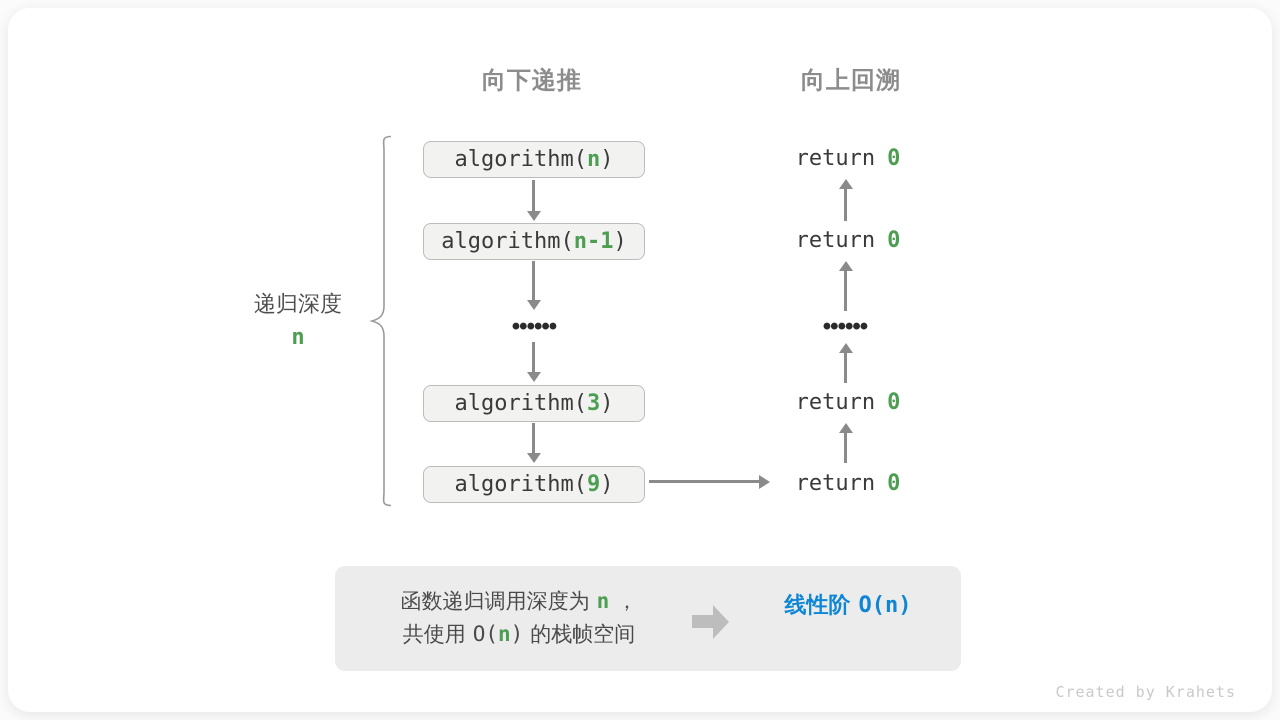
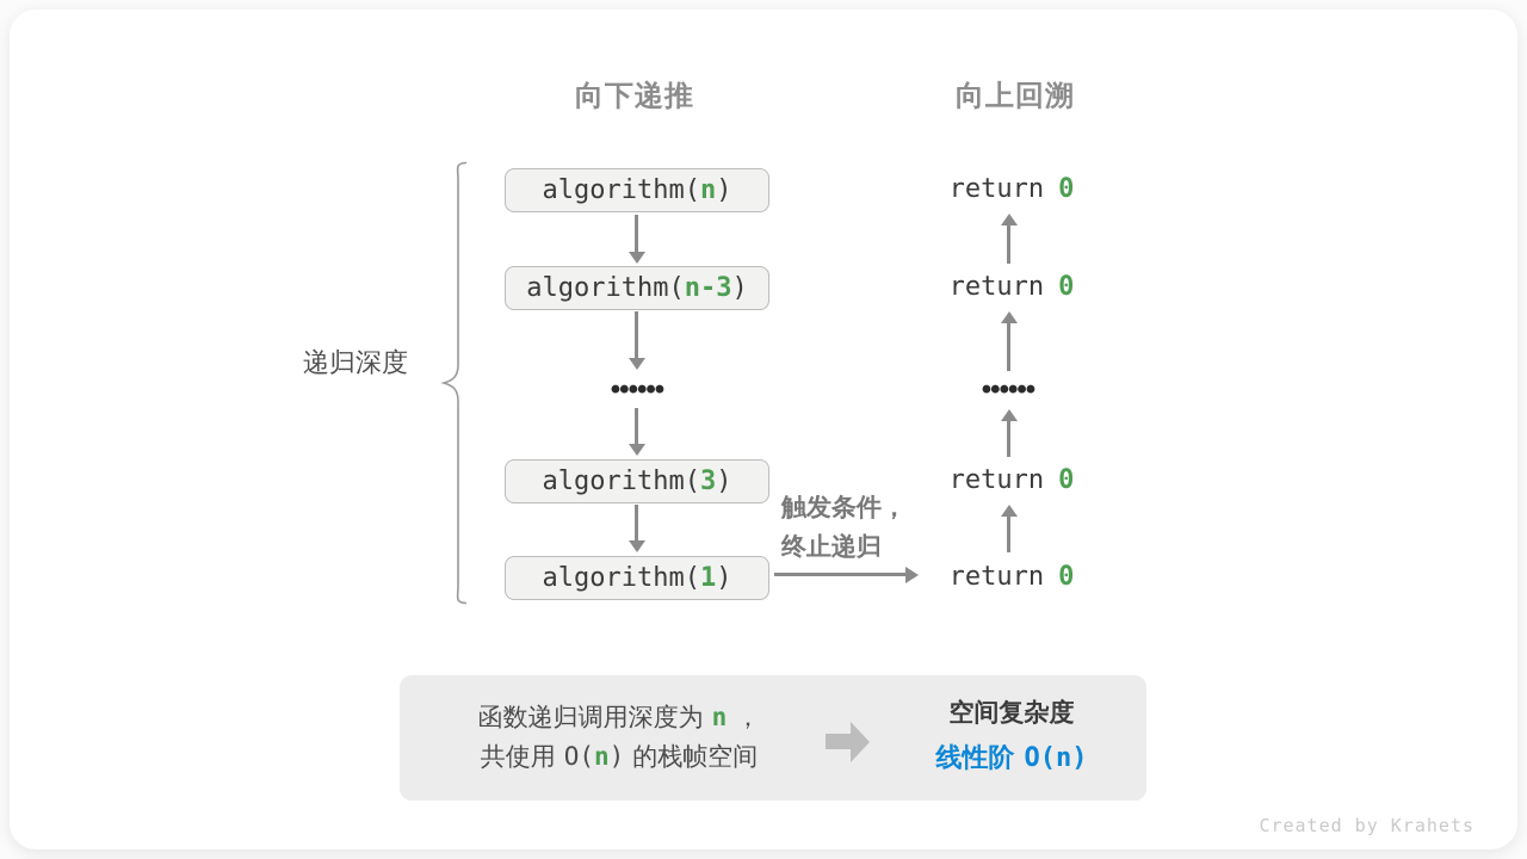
  向下递推
  向上回溯
  递归深度
- n
  algorithm(n)
- algorithm(n-1)
+ algorithm(n-3)
  algorithm(3)
- algorithm(9)
+ algorithm(1)
  ••••••
  ••••••
  return 0
  return 0
  return 0
  return 0
+ 触发条件，
+ 终止递归
  函数递归调用深度为 n ，
  共使用 O(n) 的栈帧空间
+ 空间复杂度
  线性阶 O(n)
  Created by Krahets
